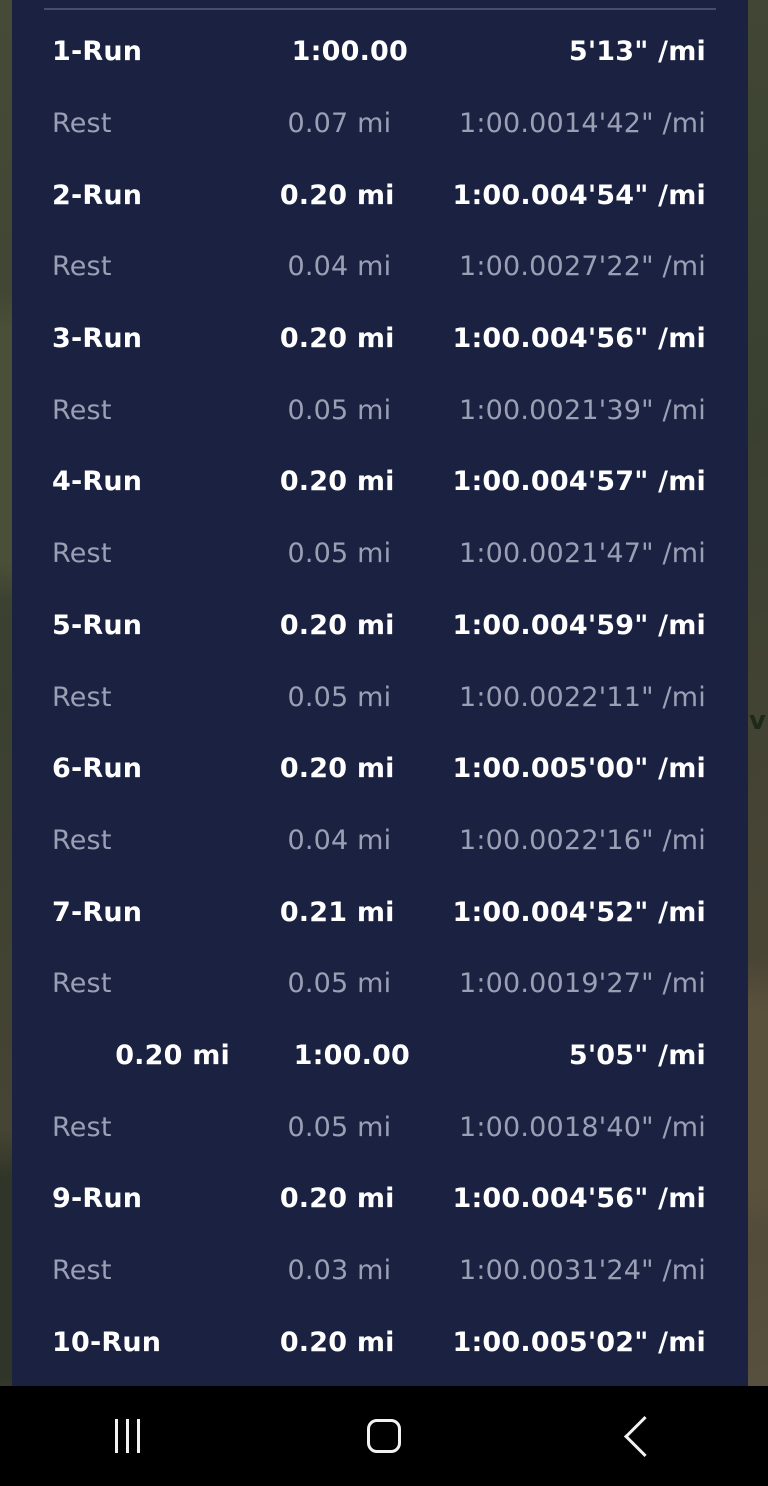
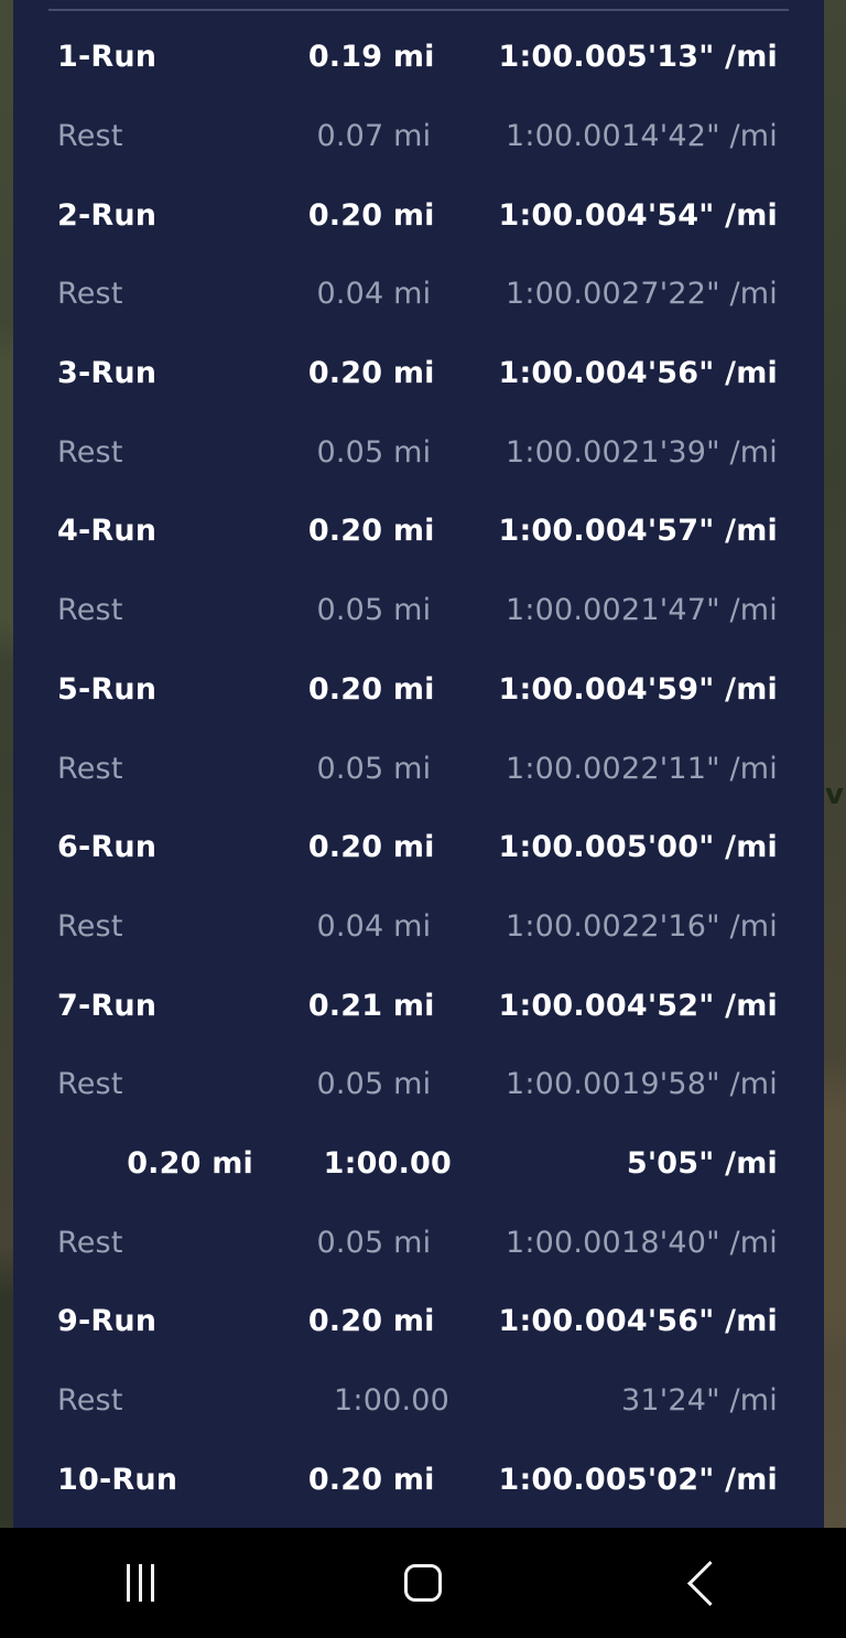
  v
  1-Run
+ 0.19 mi
  1:00.00
  5'13" /mi
  Rest
  0.07 mi
  1:00.00
  14'42" /mi
  2-Run
  0.20 mi
  1:00.00
  4'54" /mi
  Rest
  0.04 mi
  1:00.00
  27'22" /mi
  3-Run
  0.20 mi
  1:00.00
  4'56" /mi
  Rest
  0.05 mi
  1:00.00
  21'39" /mi
  4-Run
  0.20 mi
  1:00.00
  4'57" /mi
  Rest
  0.05 mi
  1:00.00
  21'47" /mi
  5-Run
  0.20 mi
  1:00.00
  4'59" /mi
  Rest
  0.05 mi
  1:00.00
  22'11" /mi
  6-Run
  0.20 mi
  1:00.00
  5'00" /mi
  Rest
  0.04 mi
  1:00.00
  22'16" /mi
  7-Run
  0.21 mi
  1:00.00
  4'52" /mi
  Rest
  0.05 mi
  1:00.00
- 19'27" /mi
+ 19'58" /mi
  0.20 mi
  1:00.00
  5'05" /mi
  Rest
  0.05 mi
  1:00.00
  18'40" /mi
  9-Run
  0.20 mi
  1:00.00
  4'56" /mi
  Rest
- 0.03 mi
  1:00.00
  31'24" /mi
  10-Run
  0.20 mi
  1:00.00
  5'02" /mi
